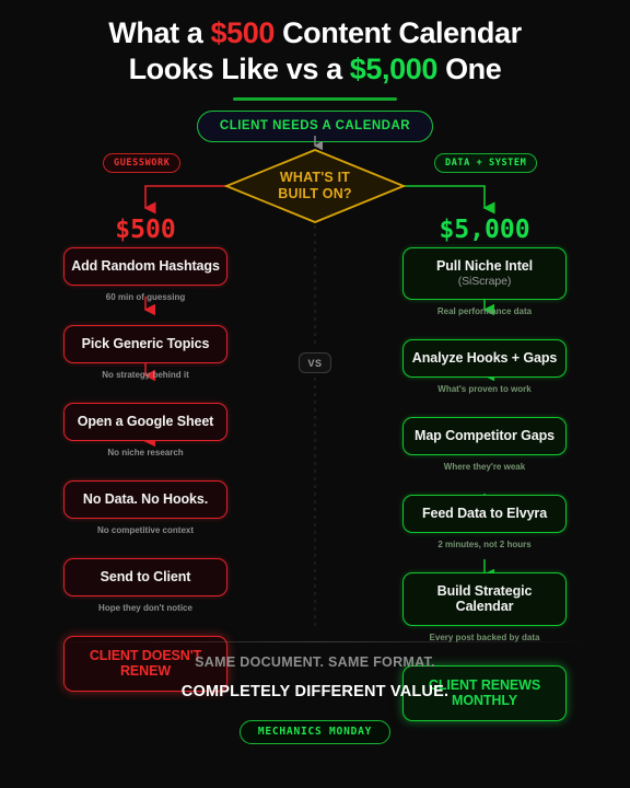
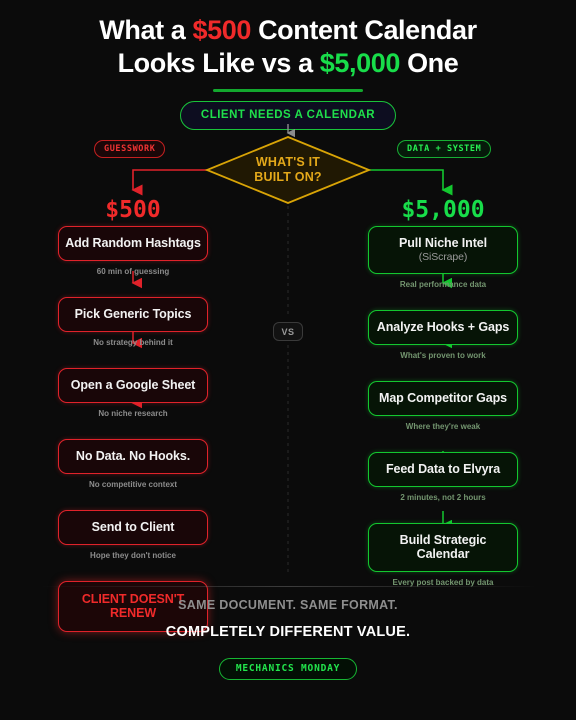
  What a $500 Content Calendar
  Looks Like vs a $5,000 One
  CLIENT NEEDS A CALENDAR
  WHAT'S IT
  BUILT ON?
  GUESSWORK
  DATA + SYSTEM
  $500
  $5,000
  Add Random Hashtags
  60 min of guessing
  Pick Generic Topics
  No strategy behind it
  Open a Google Sheet
  No niche research
  No Data. No Hooks.
  No competitive context
  Send to Client
  Hope they don't notice
  CLIENT DOESN'T RENEW
  Pull Niche Intel
  (SiScrape)
  Real performance data
  Analyze Hooks + Gaps
  What's proven to work
  Map Competitor Gaps
  Where they're weak
  Feed Data to Elvyra
  2 minutes, not 2 hours
  Build Strategic Calendar
  Every post backed by data
- CLIENT RENEWS MONTHLY
  VS
  SAME DOCUMENT. SAME FORMAT.
  COMPLETELY DIFFERENT VALUE.
  MECHANICS MONDAY
